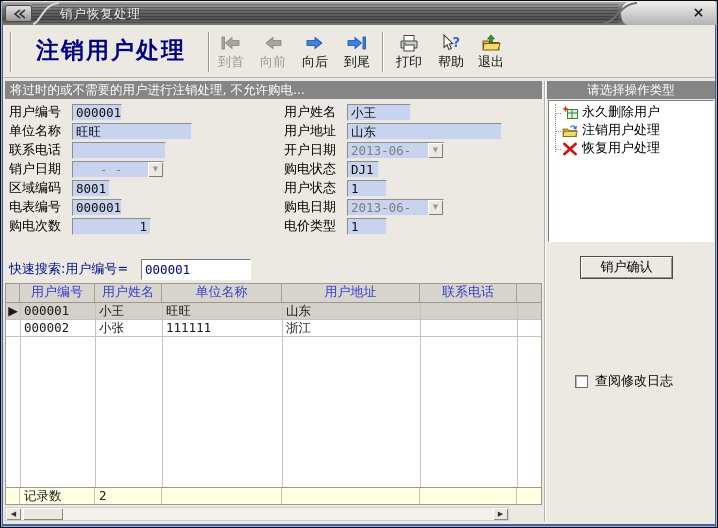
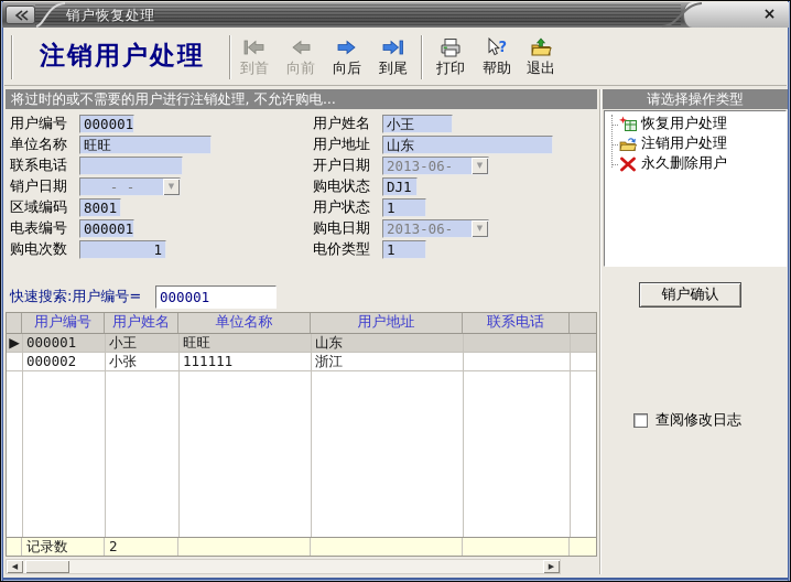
  销户恢复处理
  ×
  注销用户处理
  到首
  向前
  向后
  到尾
  打印
  ?
  帮助
  退出
  将过时的或不需要的用户进行注销处理, 不允许购电...
  请选择操作类型
  用户编号
  000001
  单位名称
  旺旺
  联系电话
  销户日期
  - -
  ▼
  区域编码
  8001
  电表编号
  000001
  购电次数
  1
  用户姓名
  小王
  用户地址
  山东
  开户日期
  2013-06-
  ▼
  购电状态
  DJ1
  用户状态
  1
  购电日期
  2013-06-
  ▼
  电价类型
  1
  快速搜索:用户编号=
  000001
  用户编号
  用户姓名
  单位名称
  用户地址
  联系电话
  ▶
  000001
  小王
  旺旺
  山东
  000002
  小张
  111111
  浙江
  记录数
  2
  ◀
  ▶
- 永久删除用户
+ 恢复用户处理
  注销用户处理
- 恢复用户处理
+ 永久删除用户
  销户确认
  查阅修改日志
